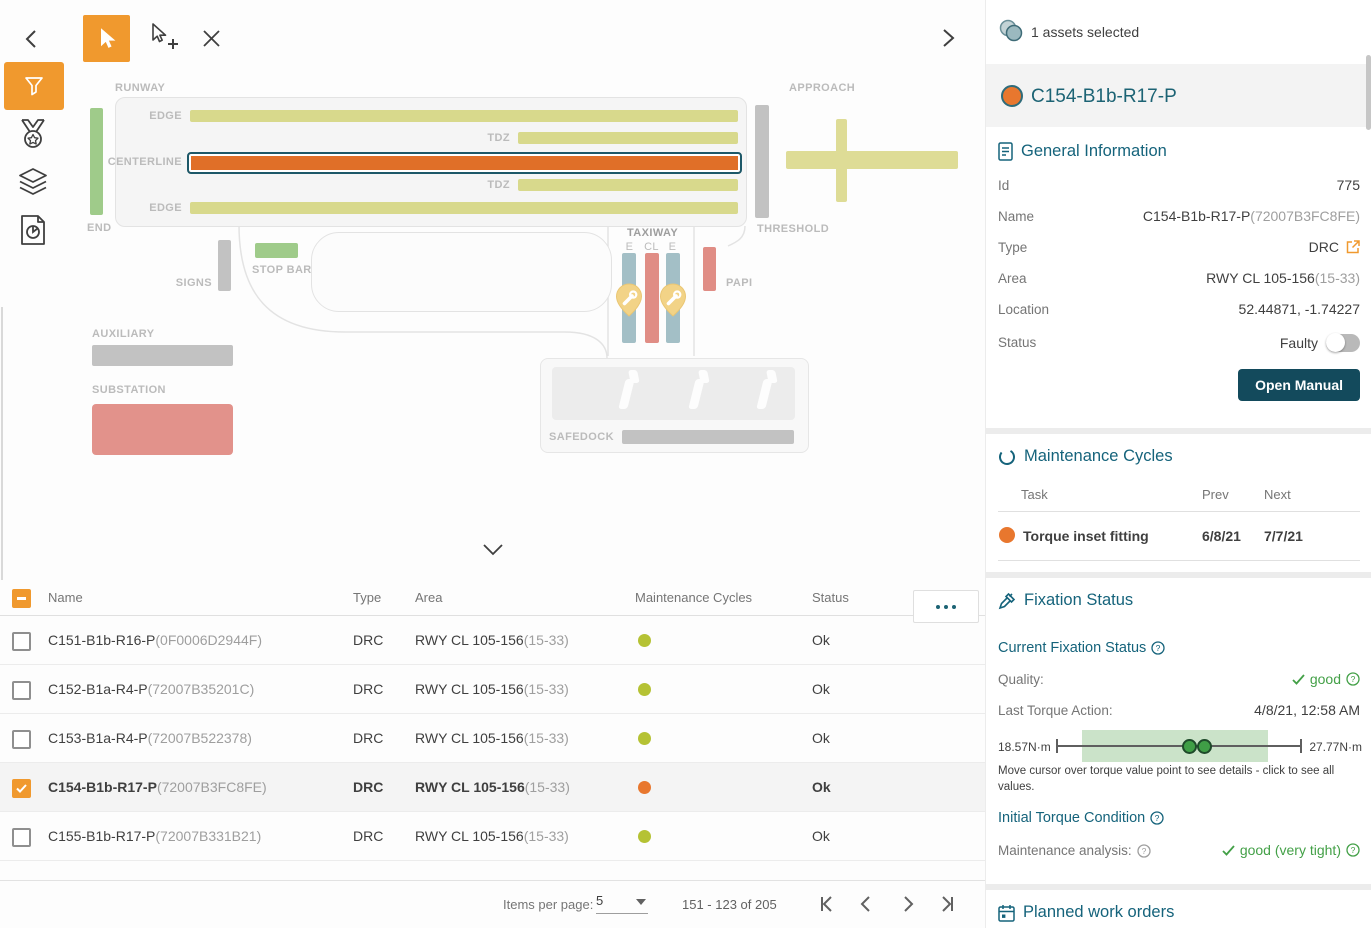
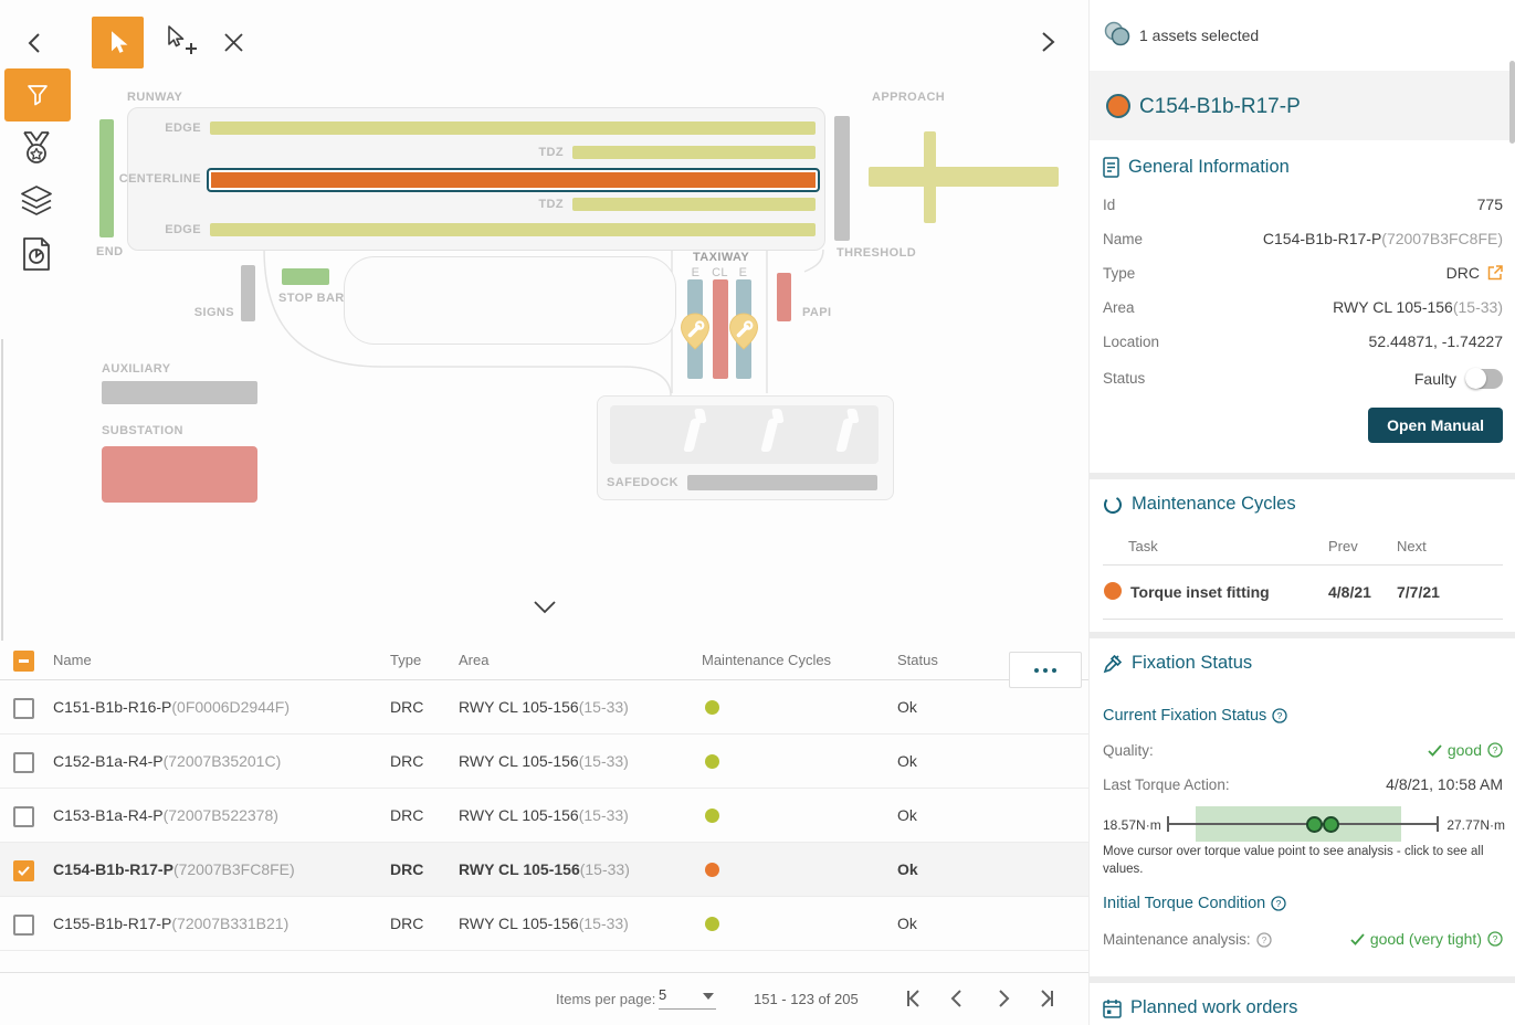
  RUNWAY
  APPROACH
  END
  EDGE
  TDZ
  CENTERLINE
  TDZ
  EDGE
  THRESHOLD
  SIGNS
  STOP BAR
  TAXIWAY
  E
  CL
  E
  PAPI
  AUXILIARY
  SUBSTATION
  SAFEDOCK
  Name
  Type
  Area
  Maintenance Cycles
  Status
  C151-B1b-R16-P(0F0006D2944F)
  DRC
  RWY CL 105-156(15-33)
  Ok
  C152-B1a-R4-P(72007B35201C)
  DRC
  RWY CL 105-156(15-33)
  Ok
  C153-B1a-R4-P(72007B522378)
  DRC
  RWY CL 105-156(15-33)
  Ok
  C154-B1b-R17-P(72007B3FC8FE)
  DRC
  RWY CL 105-156(15-33)
  Ok
  C155-B1b-R17-P(72007B331B21)
  DRC
  RWY CL 105-156(15-33)
  Ok
  Items per page:
  5
  151 - 123 of 205
  1 assets selected
  C154-B1b-R17-P
  General Information
  Id
  775
  Name
  C154-B1b-R17-P(72007B3FC8FE)
  Type
  DRC
  Area
  RWY CL 105-156(15-33)
  Location
  52.44871, -1.74227
  Status
  Faulty
  Open Manual
  Maintenance Cycles
  Task
  Prev
  Next
  Torque inset fitting
- 6/8/21
+ 4/8/21
  7/7/21
  Fixation Status
  Current Fixation Status
  ?
  Quality:
  good
  ?
  Last Torque Action:
- 4/8/21, 12:58 AM
+ 4/8/21, 10:58 AM
  18.57N·m
  27.77N·m
- Move cursor over torque value point to see details - click to see all values.
+ Move cursor over torque value point to see analysis - click to see all values.
  Initial Torque Condition
  ?
  Maintenance analysis:
  ?
  good (very tight)
  ?
  Planned work orders
